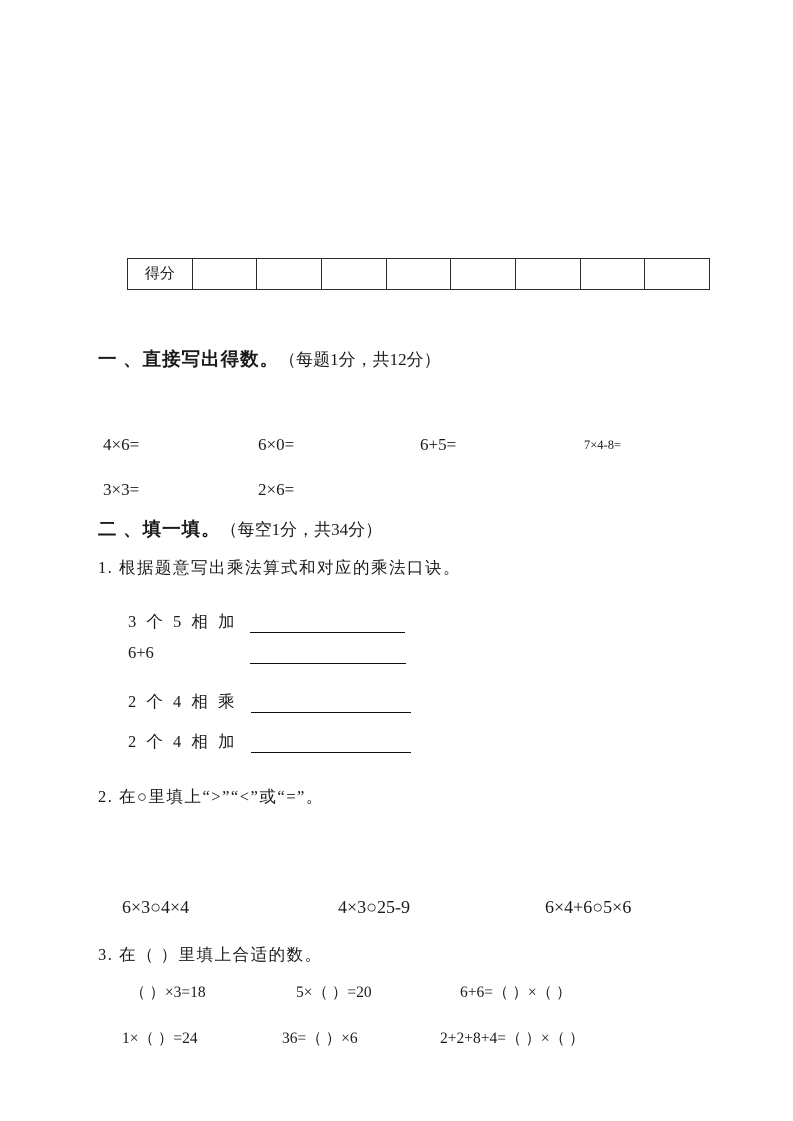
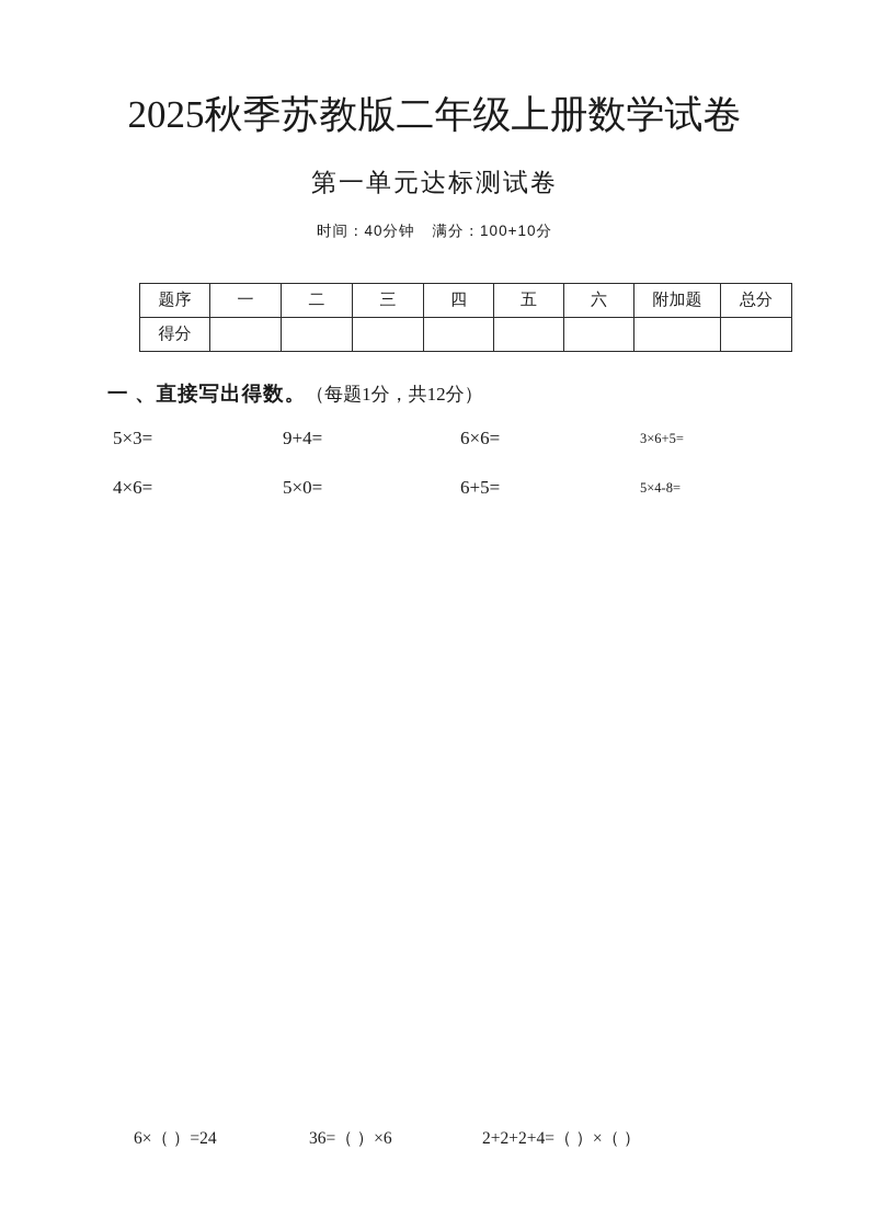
+ 2025秋季苏教版二年级上册数学试卷
+ 第一单元达标测试卷
+ 时间：40分钟 满分：100+10分
+ 题序	一	二	三	四	五	六	附加题	总分
  得分
  一 、直接写出得数。（每题1分，共12分）
+ 5×3=
+ 9+4=
+ 6×6=
+ 3×6+5=
  4×6=
- 6×0=
+ 5×0=
  6+5=
- 7×4-8=
+ 5×4-8=
- 3×3=
- 2×6=
- 二 、填一填。（每空1分，共34分）
- 1. 根据题意写出乘法算式和对应的乘法口诀。
- 3 个 5 相 加
- 6+6
- 2 个 4 相 乘
- 2 个 4 相 加
- 2. 在○里填上“>”“<”或“=”。
- 6×3○4×4
- 4×3○25-9
- 6×4+6○5×6
- 3. 在（ ）里填上合适的数。
- （ ）×3=18
- 5×（ ）=20
- 6+6=（ ）×（ ）
- 1×（ ）=24
+ 6×（ ）=24
  36=（ ）×6
- 2+2+8+4=（ ）×（ ）
+ 2+2+2+4=（ ）×（ ）
